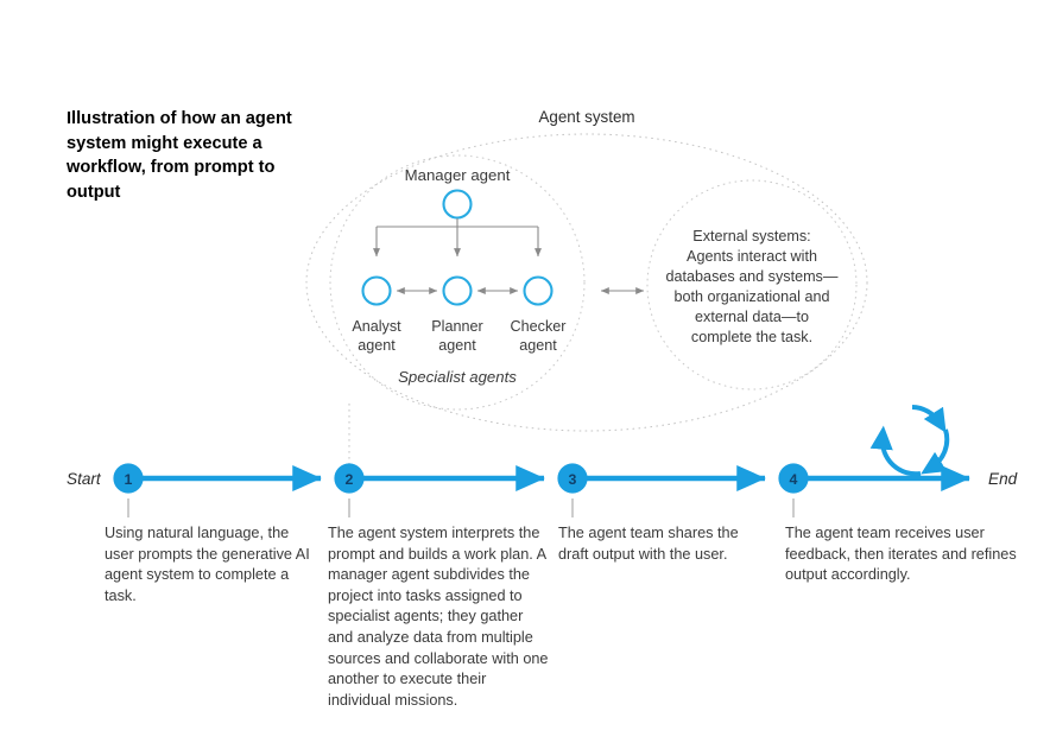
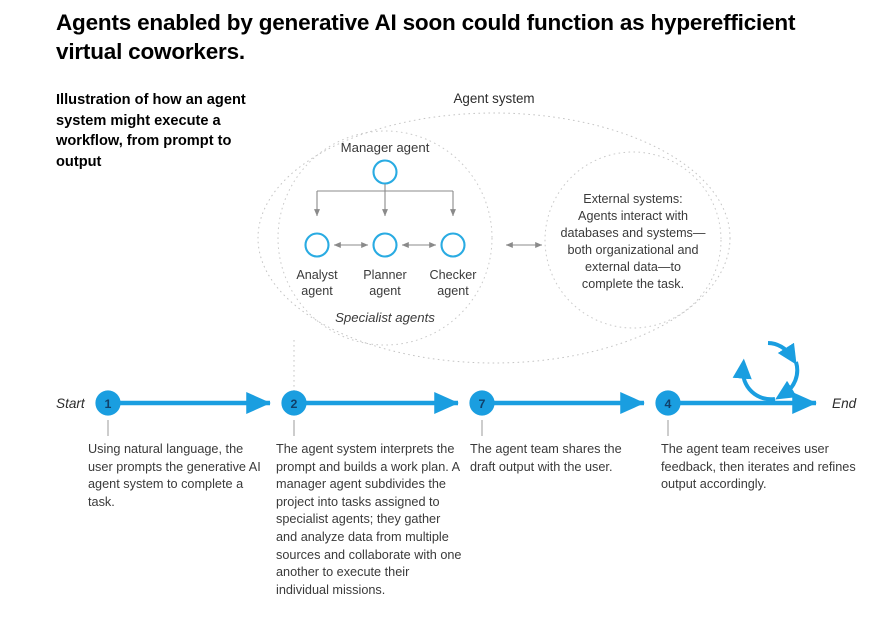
+ Agents enabled by generative AI soon could function as hyperefficient virtual coworkers.
  Illustration of how an agent system might execute a workflow, from prompt to output
  Agent system
  Manager agent
  Analyst
  agent
  Planner
  agent
  Checker
  agent
  Specialist agents
  External systems:
  Agents interact with
  databases and systems—
  both organizational and
  external data—to
  complete the task.
  Start
  End
  1
  2
- 3
+ 7
  4
  Using natural language, the user prompts the generative AI agent system to complete a task.
  The agent system interprets the prompt and builds a work plan. A manager agent subdivides the project into tasks assigned to specialist agents; they gather and analyze data from multiple sources and collaborate with one another to execute their individual missions.
  The agent team shares the draft output with the user.
  The agent team receives user feedback, then iterates and refines output accordingly.
